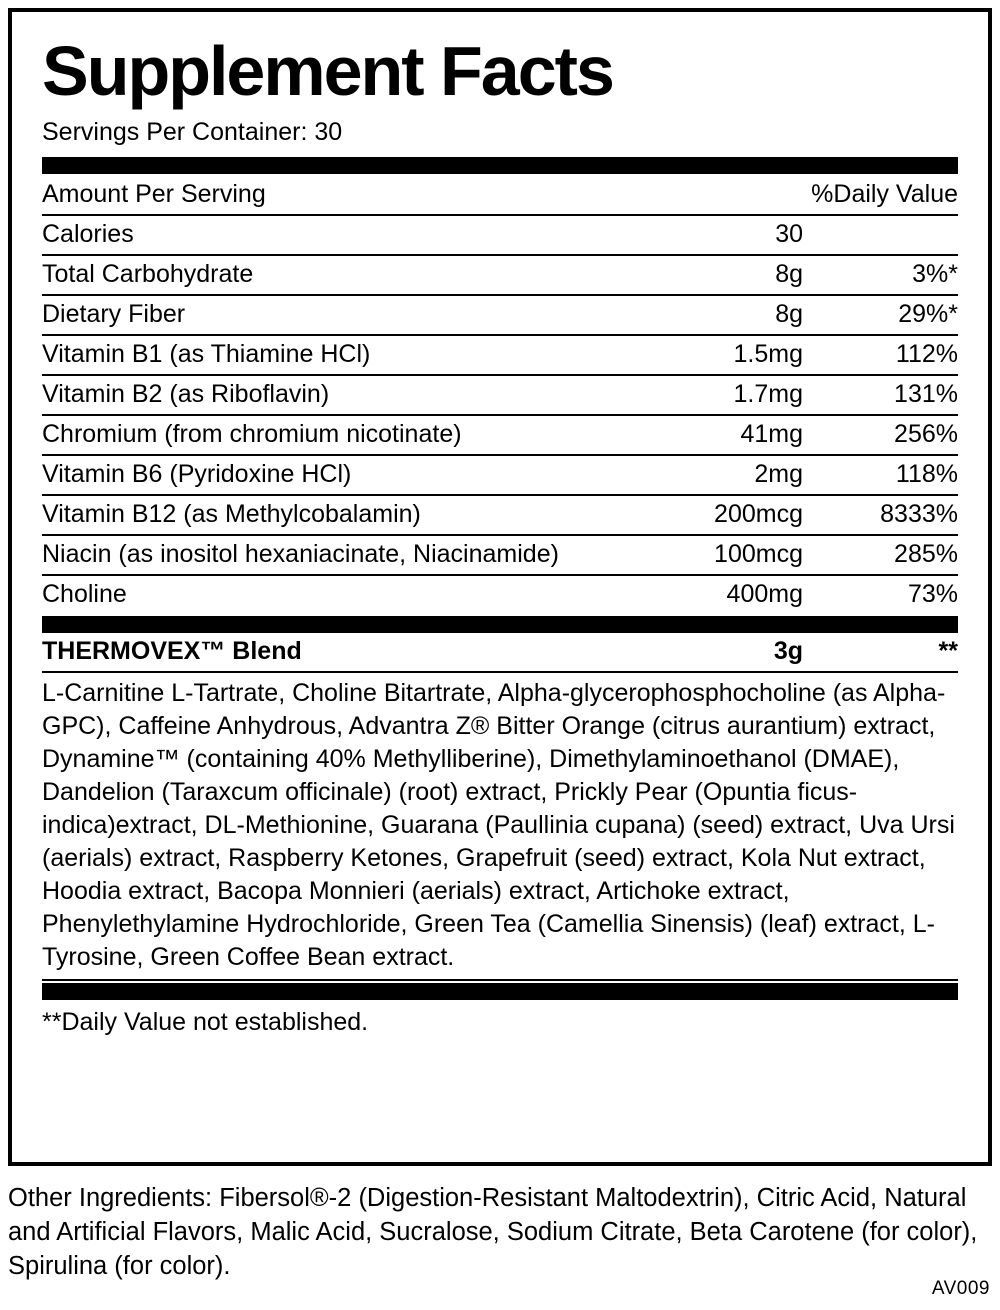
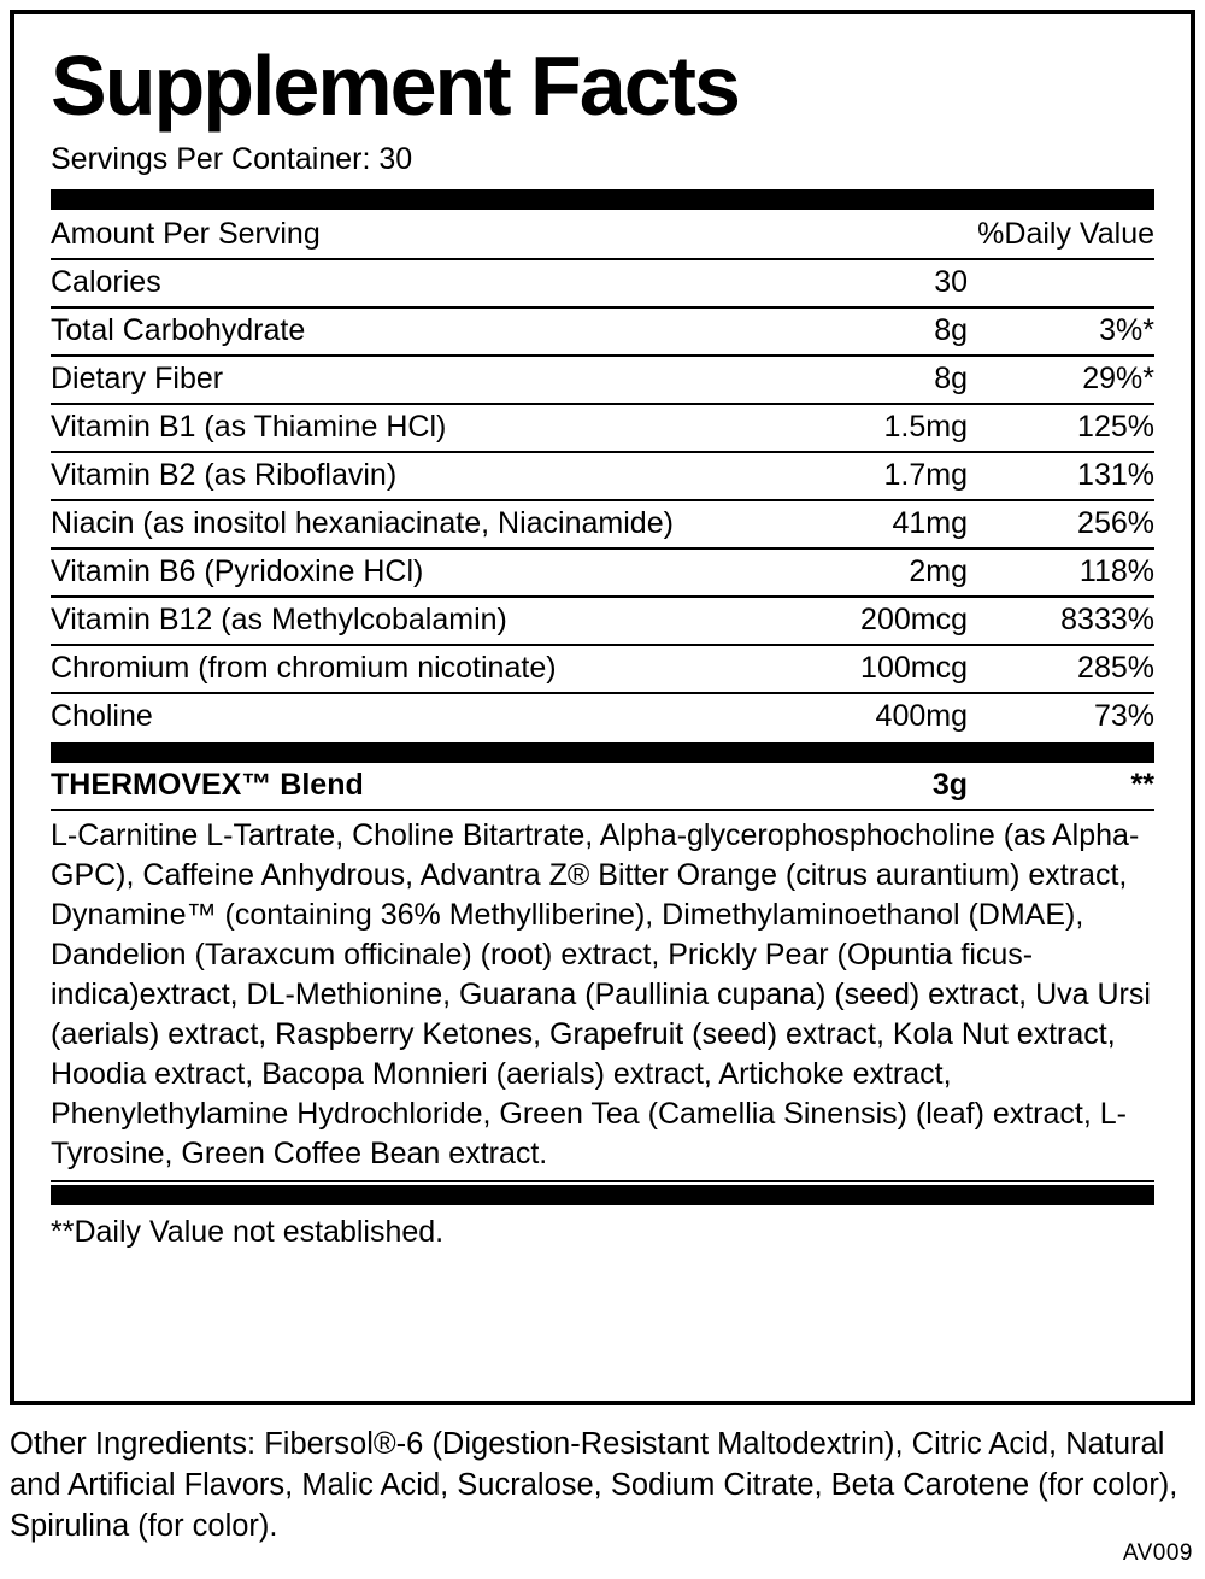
  Supplement Facts
  Servings Per Container: 30
  Amount Per Serving		%Daily Value
  Calories	30
  Total Carbohydrate	8g	3%*
  Dietary Fiber	8g	29%*
- Vitamin B1 (as Thiamine HCl)	1.5mg	112%
+ Vitamin B1 (as Thiamine HCl)	1.5mg	125%
  Vitamin B2 (as Riboflavin)	1.7mg	131%
- Chromium (from chromium nicotinate)	41mg	256%
+ Niacin (as inositol hexaniacinate, Niacinamide)	41mg	256%
  Vitamin B6 (Pyridoxine HCl)	2mg	118%
  Vitamin B12 (as Methylcobalamin)	200mcg	8333%
- Niacin (as inositol hexaniacinate, Niacinamide)	100mcg	285%
+ Chromium (from chromium nicotinate)	100mcg	285%
  Choline	400mg	73%
  THERMOVEX™ Blend	3g	**
- L-Carnitine L-Tartrate, Choline Bitartrate, Alpha-glycerophosphocholine (as Alpha-GPC), Caffeine Anhydrous, Advantra Z® Bitter Orange (citrus aurantium) extract, Dynamine™ (containing 40% Methylliberine), Dimethylaminoethanol (DMAE), Dandelion (Taraxcum officinale) (root) extract, Prickly Pear (Opuntia ficus-indica)extract, DL-Methionine, Guarana (Paullinia cupana) (seed) extract, Uva Ursi (aerials) extract, Raspberry Ketones, Grapefruit (seed) extract, Kola Nut extract, Hoodia extract, Bacopa Monnieri (aerials) extract, Artichoke extract, Phenylethylamine Hydrochloride, Green Tea (Camellia Sinensis) (leaf) extract, L-Tyrosine, Green Coffee Bean extract.
+ L-Carnitine L-Tartrate, Choline Bitartrate, Alpha-glycerophosphocholine (as Alpha-GPC), Caffeine Anhydrous, Advantra Z® Bitter Orange (citrus aurantium) extract, Dynamine™ (containing 36% Methylliberine), Dimethylaminoethanol (DMAE), Dandelion (Taraxcum officinale) (root) extract, Prickly Pear (Opuntia ficus-indica)extract, DL-Methionine, Guarana (Paullinia cupana) (seed) extract, Uva Ursi (aerials) extract, Raspberry Ketones, Grapefruit (seed) extract, Kola Nut extract, Hoodia extract, Bacopa Monnieri (aerials) extract, Artichoke extract, Phenylethylamine Hydrochloride, Green Tea (Camellia Sinensis) (leaf) extract, L-Tyrosine, Green Coffee Bean extract.
  **Daily Value not established.
- Other Ingredients: Fibersol®-2 (Digestion-Resistant Maltodextrin), Citric Acid, Natural and Artificial Flavors, Malic Acid, Sucralose, Sodium Citrate, Beta Carotene (for color), Spirulina (for color).
+ Other Ingredients: Fibersol®-6 (Digestion-Resistant Maltodextrin), Citric Acid, Natural and Artificial Flavors, Malic Acid, Sucralose, Sodium Citrate, Beta Carotene (for color), Spirulina (for color).
  AV009
